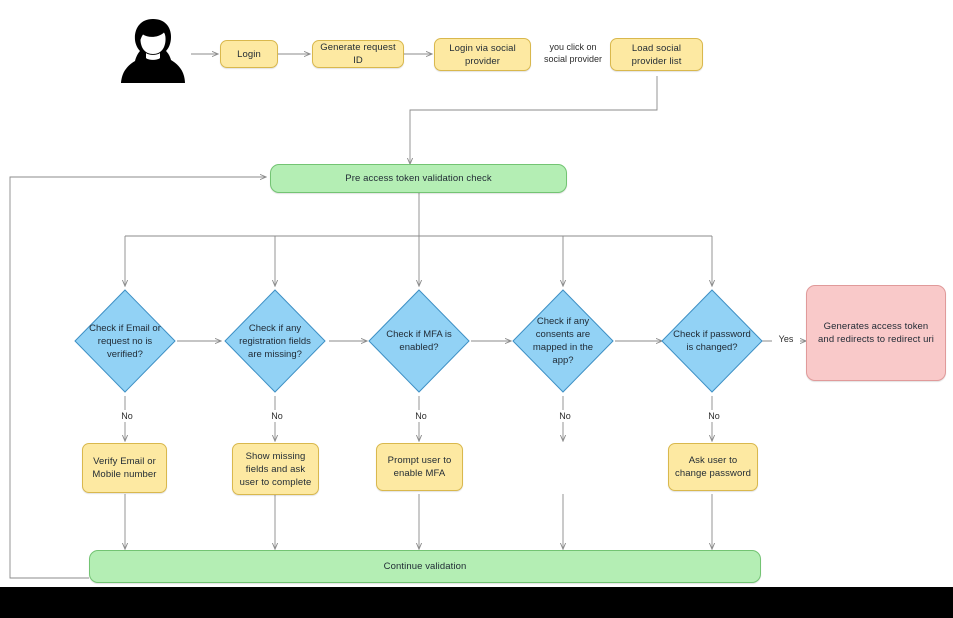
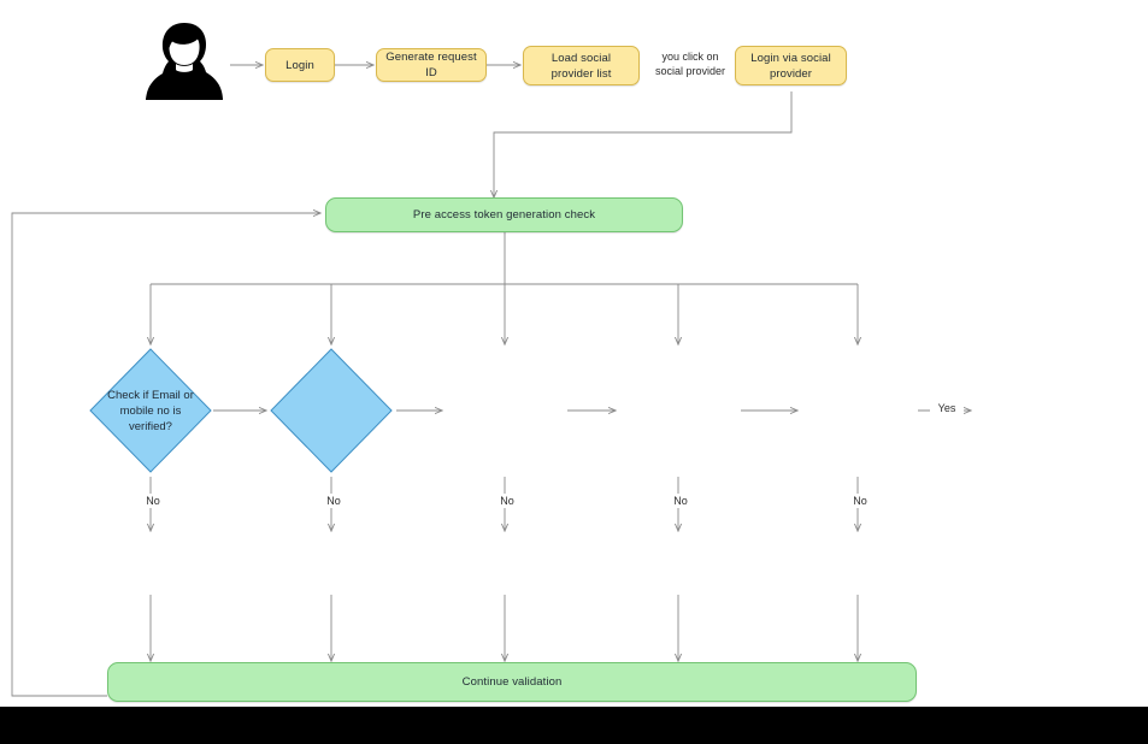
  Login
  Generate request ID
- Login via social provider
+ Load social provider list
  you click on
  social provider
- Load social provider list
+ Login via social provider
- Pre access token validation check
+ Pre access token generation check
- Check if Email or request no is verified?
+ Check if Email or mobile no is verified?
- Check if any registration fields are missing?
- Check if MFA is enabled?
- Check if any consents are mapped in the app?
- Check if password is changed?
  No
  No
  No
  No
  No
  Yes
- Generates access token and redirects to redirect uri
- Verify Email or Mobile number
- Show missing fields and ask user to complete
- Prompt user to enable MFA
- Ask user to change password
  Continue validation
